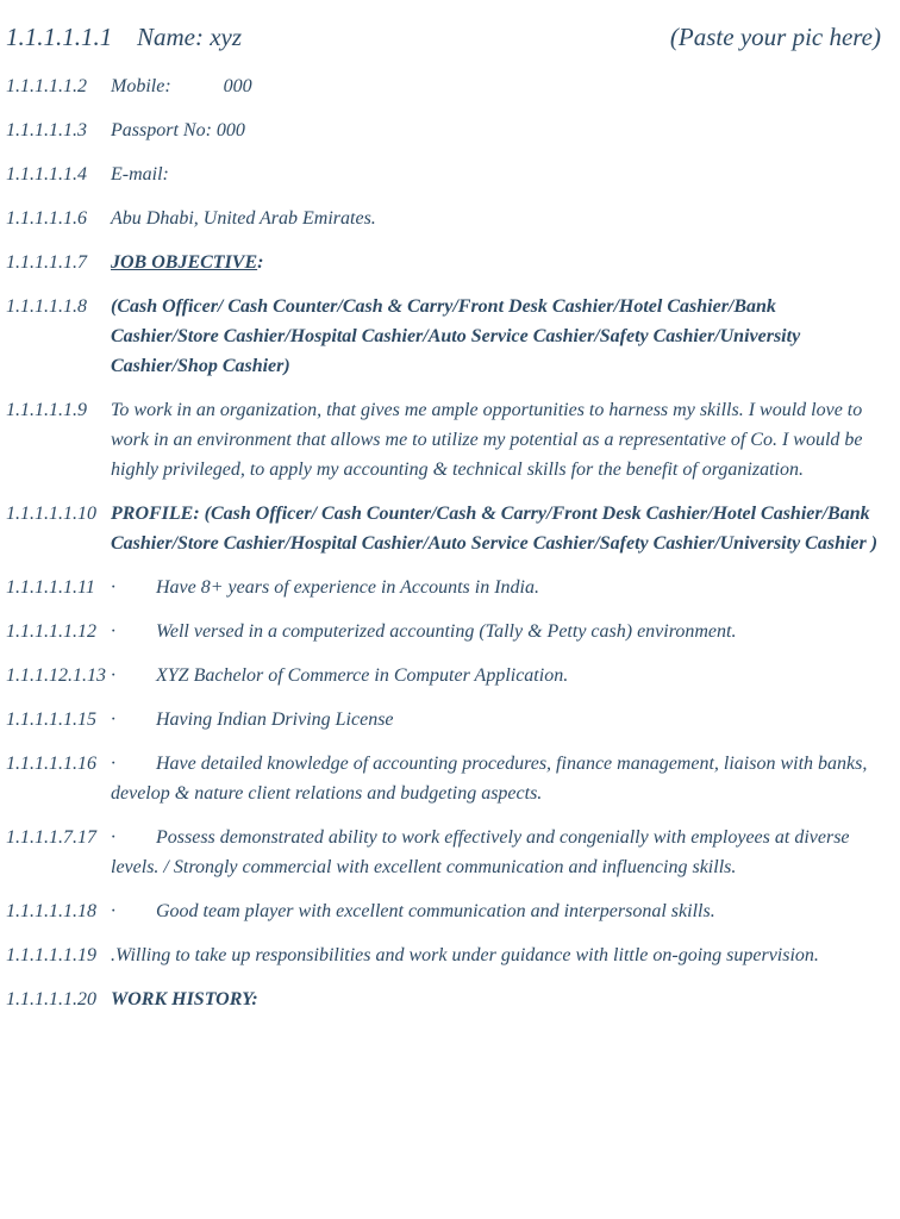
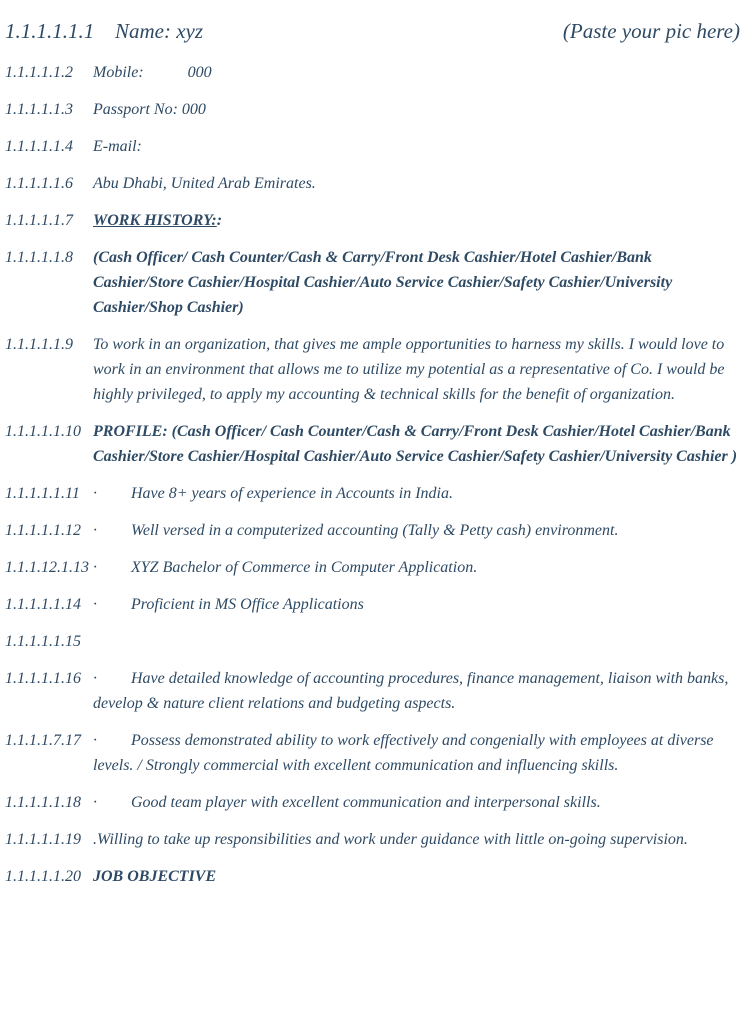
  1.1.1.1.1.1
  Name: xyz
  (Paste your pic here)
  1.1.1.1.1.2
  Mobile: 000
  1.1.1.1.1.3
  Passport No: 000
  1.1.1.1.1.4
  E-mail:
  1.1.1.1.1.6
  Abu Dhabi, United Arab Emirates.
  1.1.1.1.1.7
- JOB OBJECTIVE:
+ WORK HISTORY::
  1.1.1.1.1.8
  (Cash Officer/ Cash Counter/Cash & Carry/Front Desk Cashier/Hotel Cashier/Bank Cashier/Store Cashier/Hospital Cashier/Auto Service Cashier/Safety Cashier/University Cashier/Shop Cashier)
  1.1.1.1.1.9
  To work in an organization, that gives me ample opportunities to harness my skills. I would love to work in an environment that allows me to utilize my potential as a representative of Co. I would be highly privileged, to apply my accounting & technical skills for the benefit of organization.
  1.1.1.1.1.10
  PROFILE: (Cash Officer/ Cash Counter/Cash & Carry/Front Desk Cashier/Hotel Cashier/Bank Cashier/Store Cashier/Hospital Cashier/Auto Service Cashier/Safety Cashier/University Cashier )
  1.1.1.1.1.11
  · Have 8+ years of experience in Accounts in India.
  1.1.1.1.1.12
  · Well versed in a computerized accounting (Tally & Petty cash) environment.
  1.1.1.12.1.13
  · XYZ Bachelor of Commerce in Computer Application.
+ 1.1.1.1.1.14
+ · Proficient in MS Office Applications
  1.1.1.1.1.15
- · Having Indian Driving License
  1.1.1.1.1.16
  · Have detailed knowledge of accounting procedures, finance management, liaison with banks, develop & nature client relations and budgeting aspects.
  1.1.1.1.7.17
  · Possess demonstrated ability to work effectively and congenially with employees at diverse levels. / Strongly commercial with excellent communication and influencing skills.
  1.1.1.1.1.18
  · Good team player with excellent communication and interpersonal skills.
  1.1.1.1.1.19
  .Willing to take up responsibilities and work under guidance with little on-going supervision.
  1.1.1.1.1.20
- WORK HISTORY:
+ JOB OBJECTIVE
